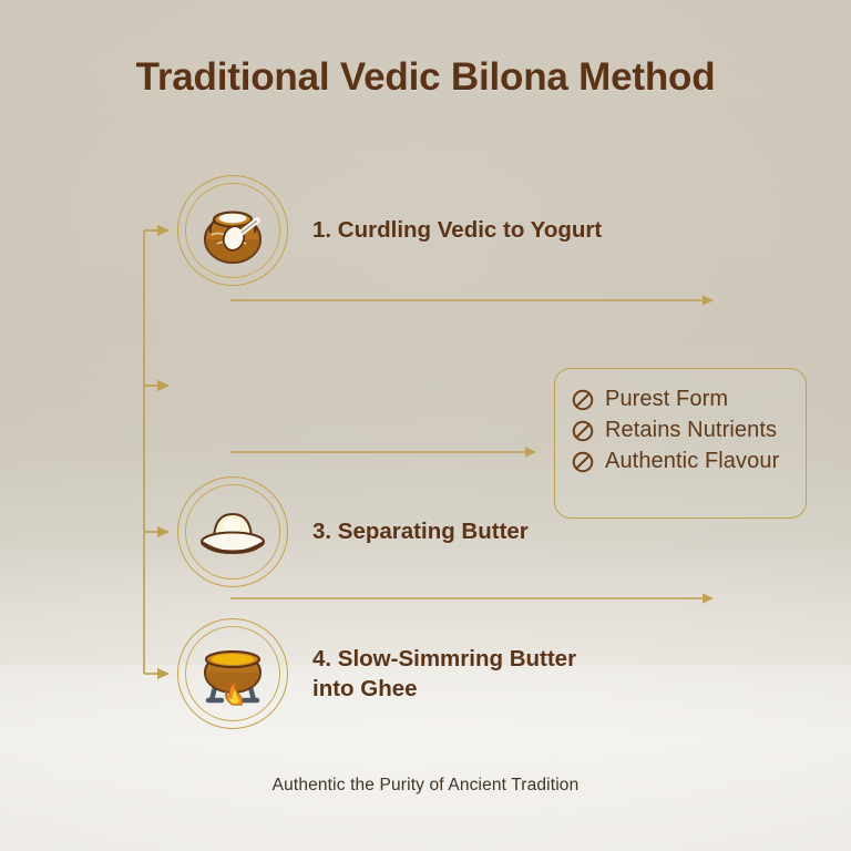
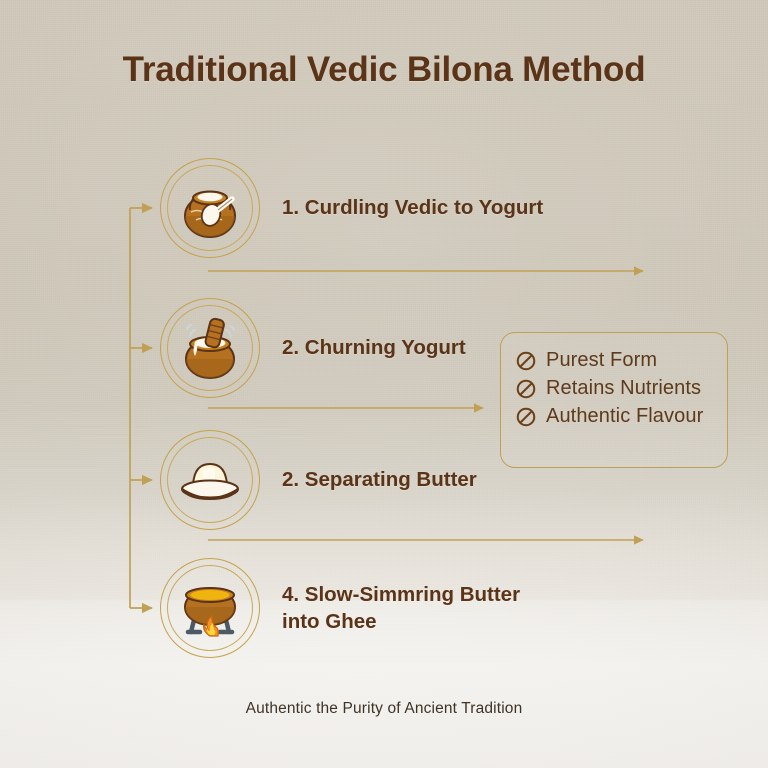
  Traditional Vedic Bilona Method
  1. Curdling Vedic to Yogurt
+ 2. Churning Yogurt
- 3. Separating Butter
+ 2. Separating Butter
  4. Slow-Simmring Butter
  into Ghee
  Purest Form
  Retains Nutrients
  Authentic Flavour
  Authentic the Purity of Ancient Tradition
